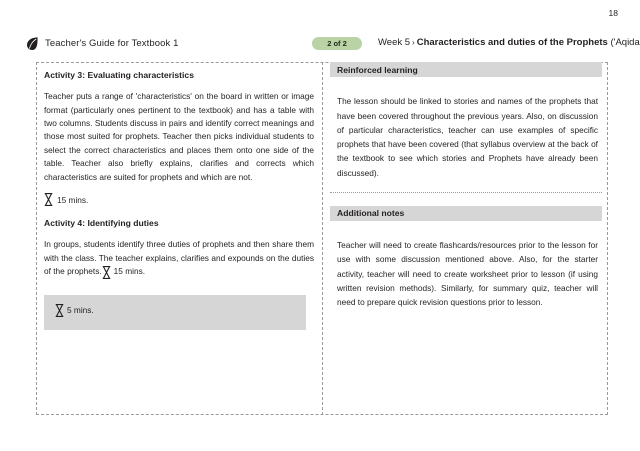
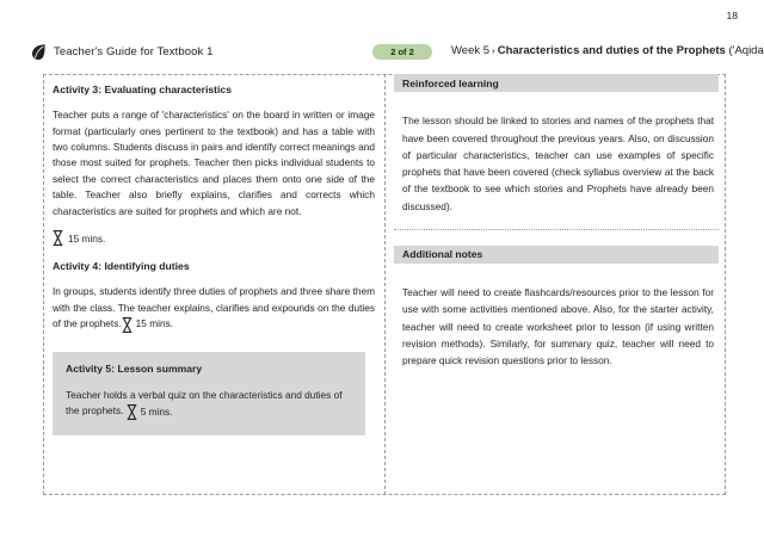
  18
  Teacher's Guide for Textbook 1
  2 of 2
  Week 5 › Characteristics and duties of the Prophets ('Aqida
  Activity 3: Evaluating characteristics
  Teacher puts a range of 'characteristics' on the board in written or image format (particularly ones pertinent to the textbook) and has a table with two columns. Students discuss in pairs and identify correct meanings and those most suited for prophets. Teacher then picks individual students to select the correct characteristics and places them onto one side of the table. Teacher also briefly explains, clarifies and corrects which characteristics are suited for prophets and which are not.
  15 mins.
  Activity 4: Identifying duties
- In groups, students identify three duties of prophets and then share them with the class. The teacher explains, clarifies and expounds on the duties of the prophets.
+ In groups, students identify three duties of prophets and three share them with the class. The teacher explains, clarifies and expounds on the duties of the prophets.
  15 mins.
+ Activity 5: Lesson summary
+ Teacher holds a verbal quiz on the characteristics and duties of the prophets.
  5 mins.
  Reinforced learning
- The lesson should be linked to stories and names of the prophets that have been covered throughout the previous years. Also, on discussion of particular characteristics, teacher can use examples of specific prophets that have been covered (that syllabus overview at the back of the textbook to see which stories and Prophets have already been discussed).
+ The lesson should be linked to stories and names of the prophets that have been covered throughout the previous years. Also, on discussion of particular characteristics, teacher can use examples of specific prophets that have been covered (check syllabus overview at the back of the textbook to see which stories and Prophets have already been discussed).
  Additional notes
- Teacher will need to create flashcards/resources prior to the lesson for use with some discussion mentioned above. Also, for the starter activity, teacher will need to create worksheet prior to lesson (if using written revision methods). Similarly, for summary quiz, teacher will need to prepare quick revision questions prior to lesson.
+ Teacher will need to create flashcards/resources prior to the lesson for use with some activities mentioned above. Also, for the starter activity, teacher will need to create worksheet prior to lesson (if using written revision methods). Similarly, for summary quiz, teacher will need to prepare quick revision questions prior to lesson.
